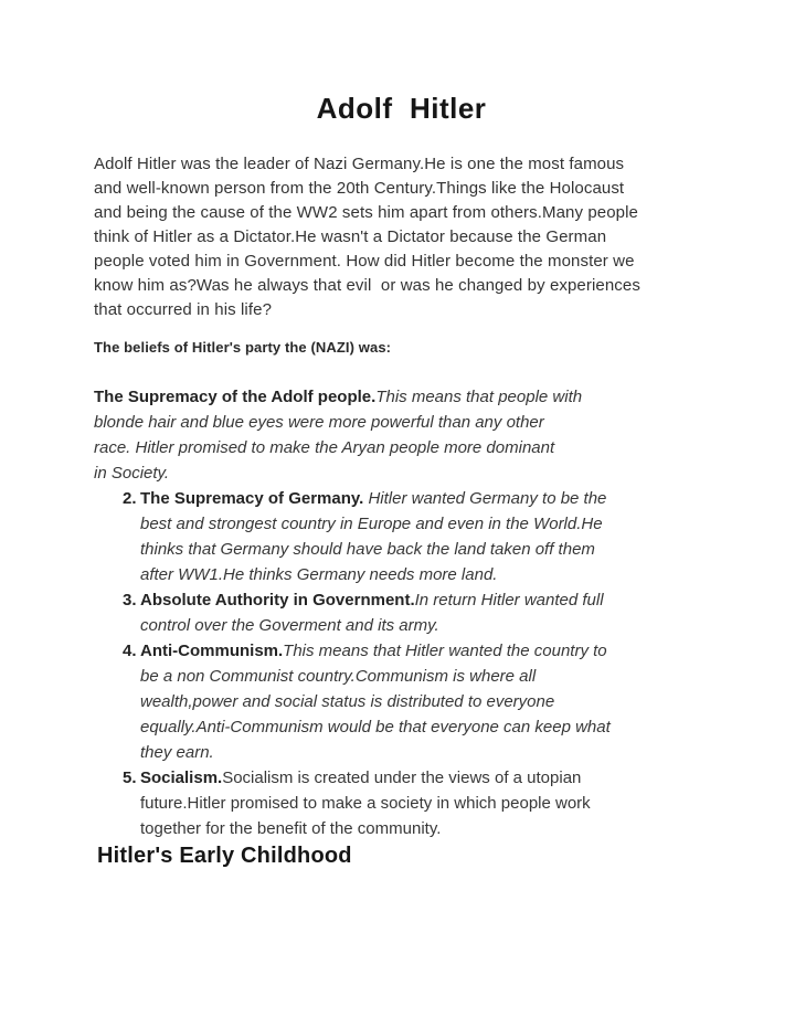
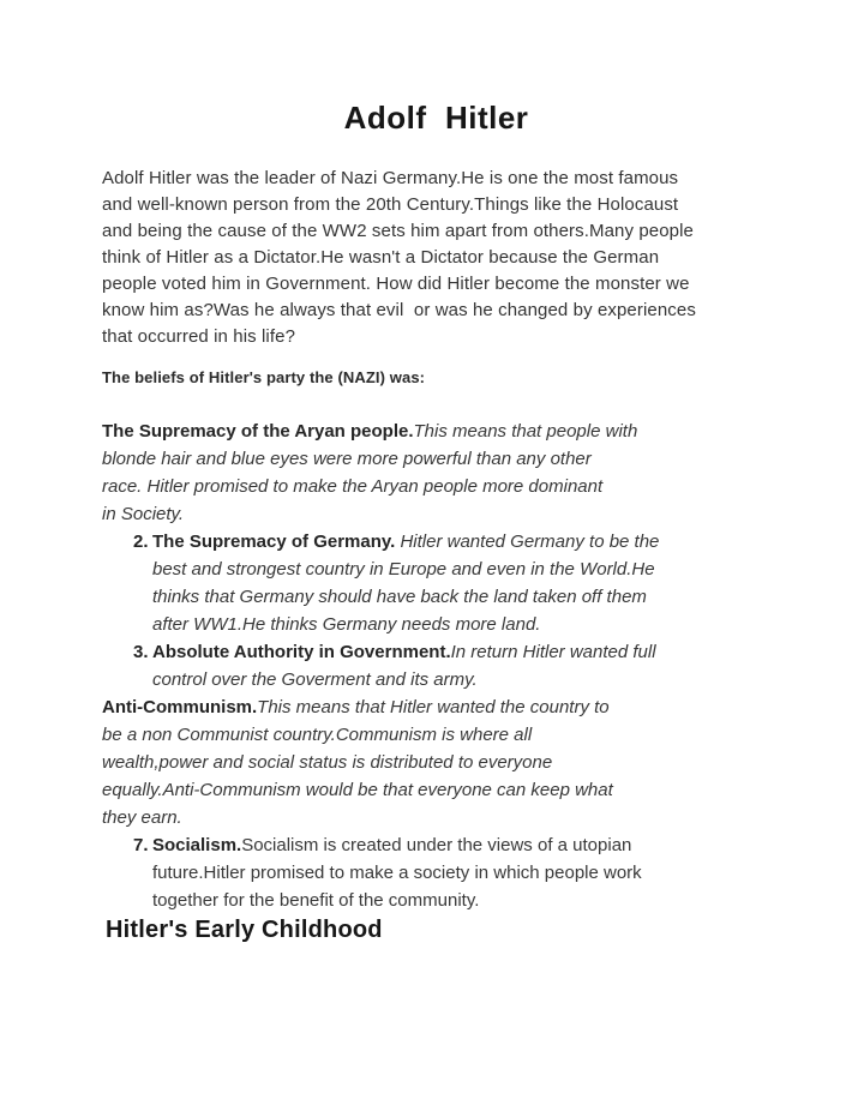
  Adolf Hitler
  Adolf Hitler was the leader of Nazi Germany.He is one the most famous
  and well-known person from the 20th Century.Things like the Holocaust
  and being the cause of the WW2 sets him apart from others.Many people
  think of Hitler as a Dictator.He wasn't a Dictator because the German
  people voted him in Government. How did Hitler become the monster we
  know him as?Was he always that evil or was he changed by experiences
  that occurred in his life?
  The beliefs of Hitler's party the (NAZI) was:
- The Supremacy of the Adolf people.This means that people with
+ The Supremacy of the Aryan people.This means that people with
  blonde hair and blue eyes were more powerful than any other
  race. Hitler promised to make the Aryan people more dominant
  in Society.
  2.
  The Supremacy of Germany. Hitler wanted Germany to be the
  best and strongest country in Europe and even in the World.He
  thinks that Germany should have back the land taken off them
  after WW1.He thinks Germany needs more land.
  3.
  Absolute Authority in Government.In return Hitler wanted full
  control over the Goverment and its army.
- 4.
  Anti-Communism.This means that Hitler wanted the country to
  be a non Communist country.Communism is where all
  wealth,power and social status is distributed to everyone
  equally.Anti-Communism would be that everyone can keep what
  they earn.
- 5.
+ 7.
  Socialism.Socialism is created under the views of a utopian
  future.Hitler promised to make a society in which people work
  together for the benefit of the community.
  Hitler's Early Childhood
